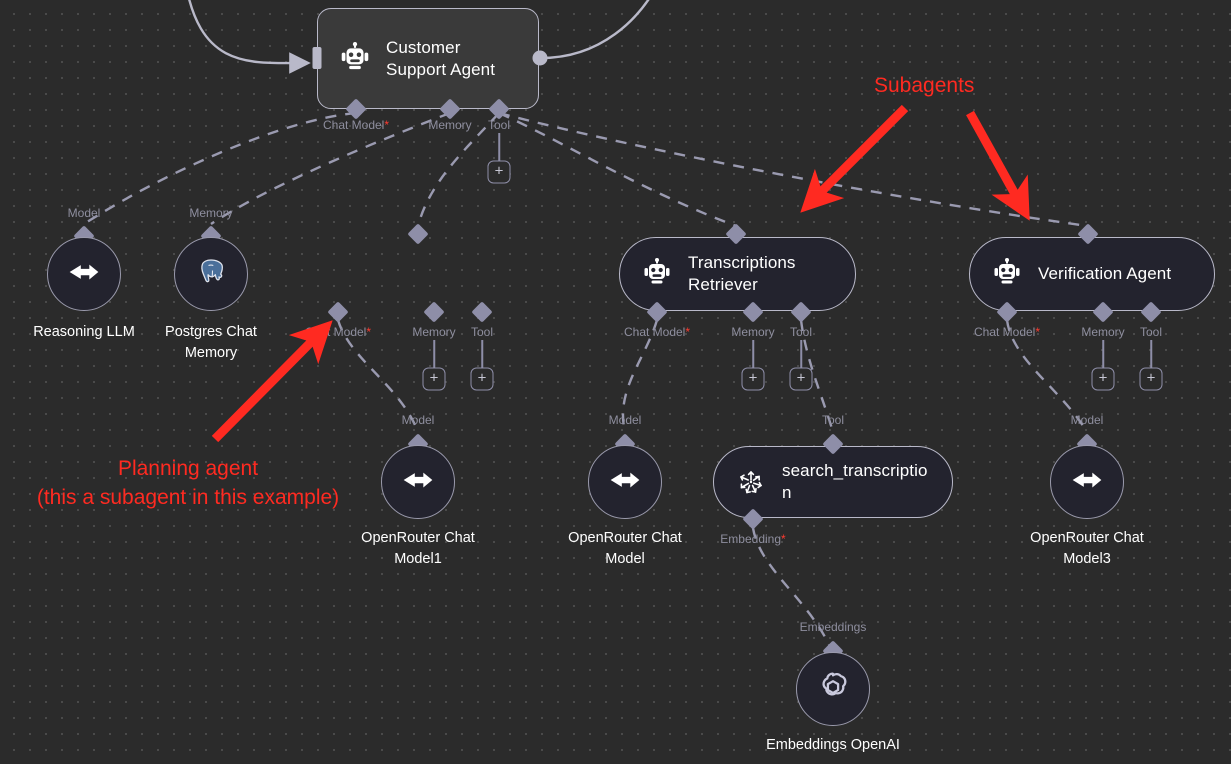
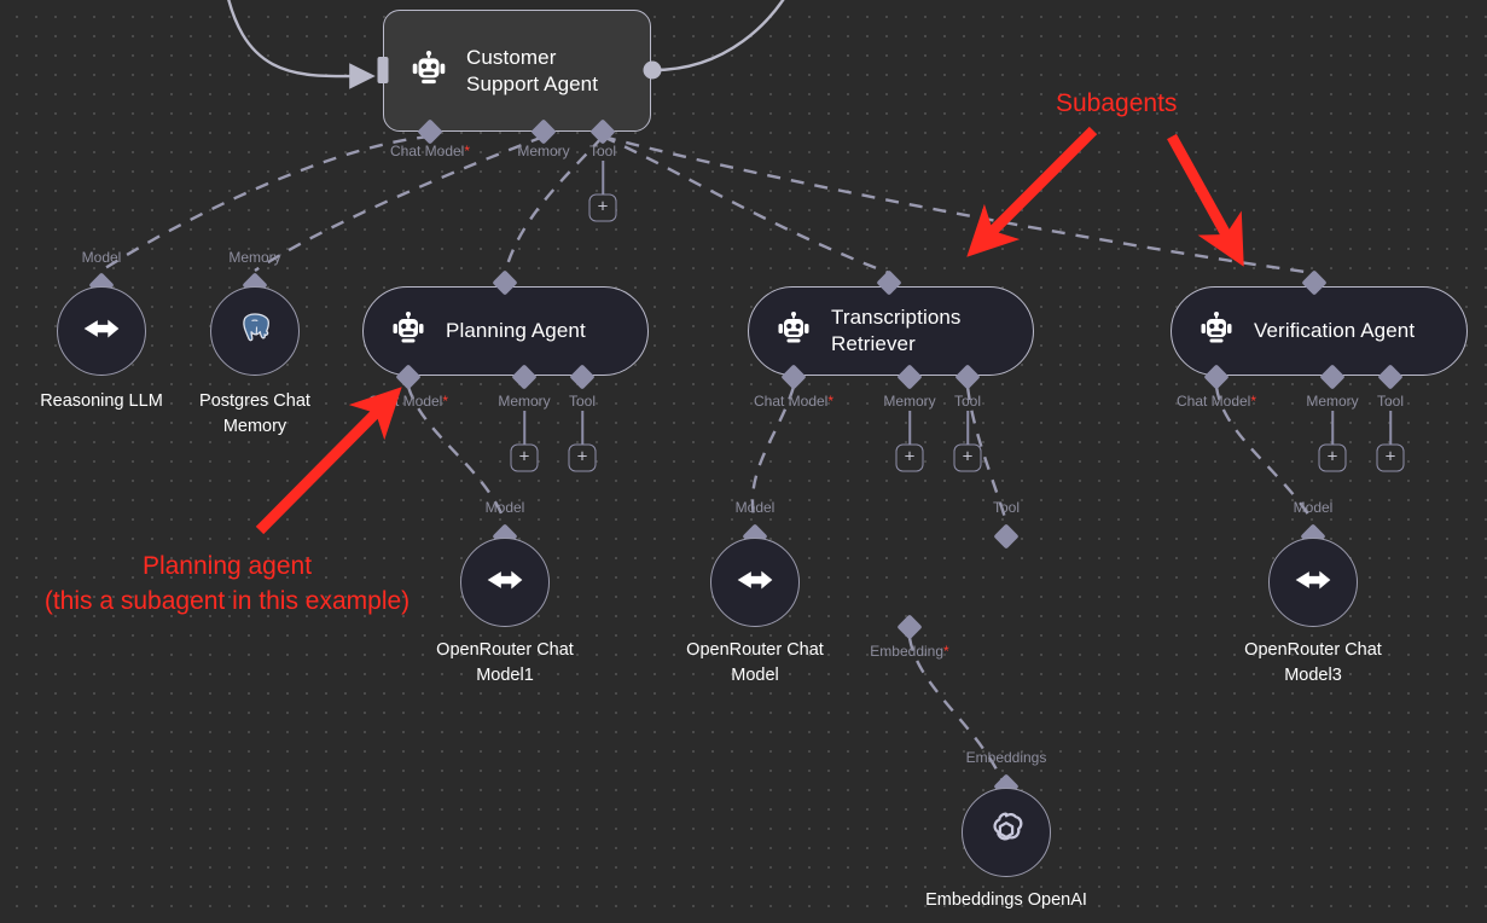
  Customer
  Support Agent
  Chat Model*
  Memory
  Tool
  +
  Model
  Reasoning LLM
  Memory
  Postgres Chat
  Memory
+ Planning Agent
  Cat Model*
  Memory
  +
  Tool
  +
  Transcriptions
  Retriever
  Chat Model*
  Memory
  +
  Tool
  +
  Verification Agent
  Chat Model*
  Memory
  +
  Tool
  +
  Model
  OpenRouter Chat
  Model1
  Model
  OpenRouter Chat
  Model
  Model
  OpenRouter Chat
  Model3
- search_transcriptio
- n
  Tool
  Embedding*
  Embeddings
  Embeddings OpenAI
  Subagents
  Planning agent
  (this a subagent in this example)
